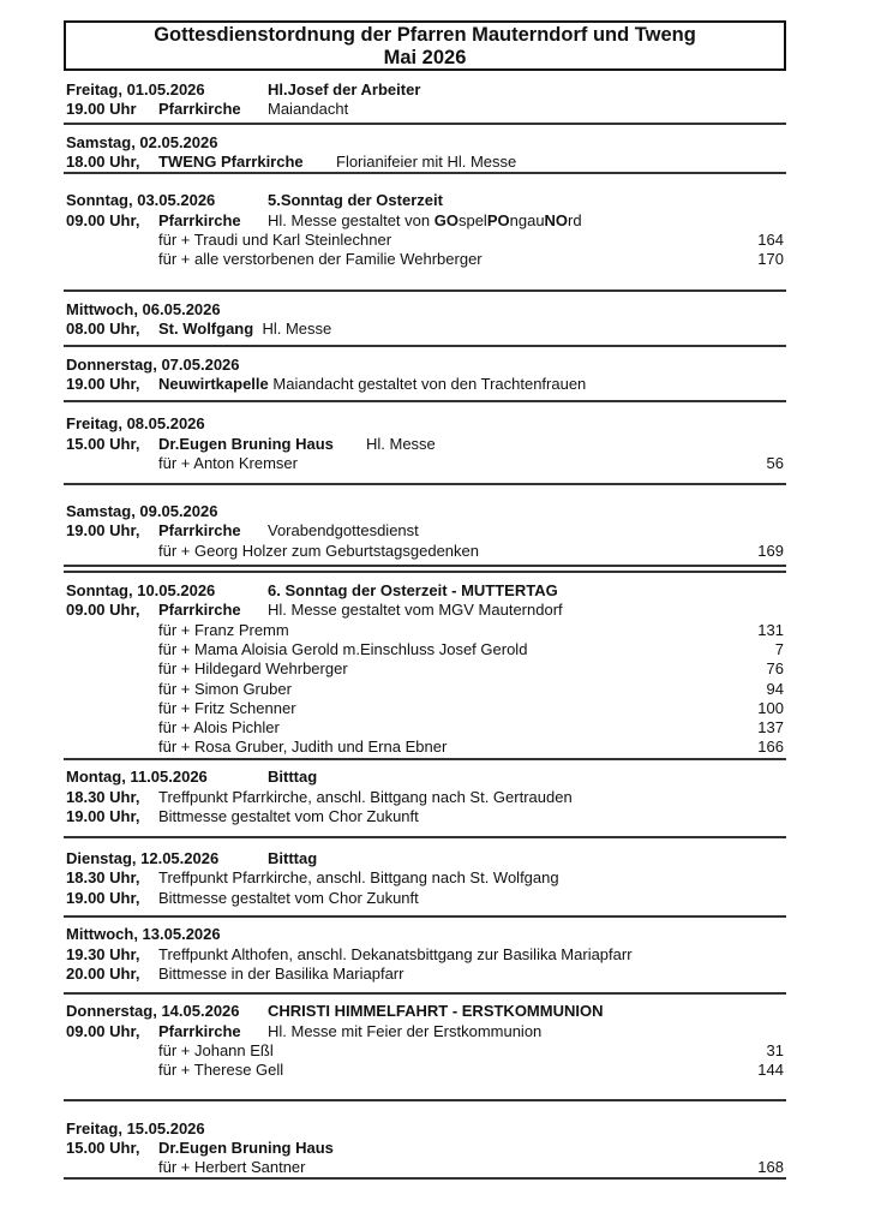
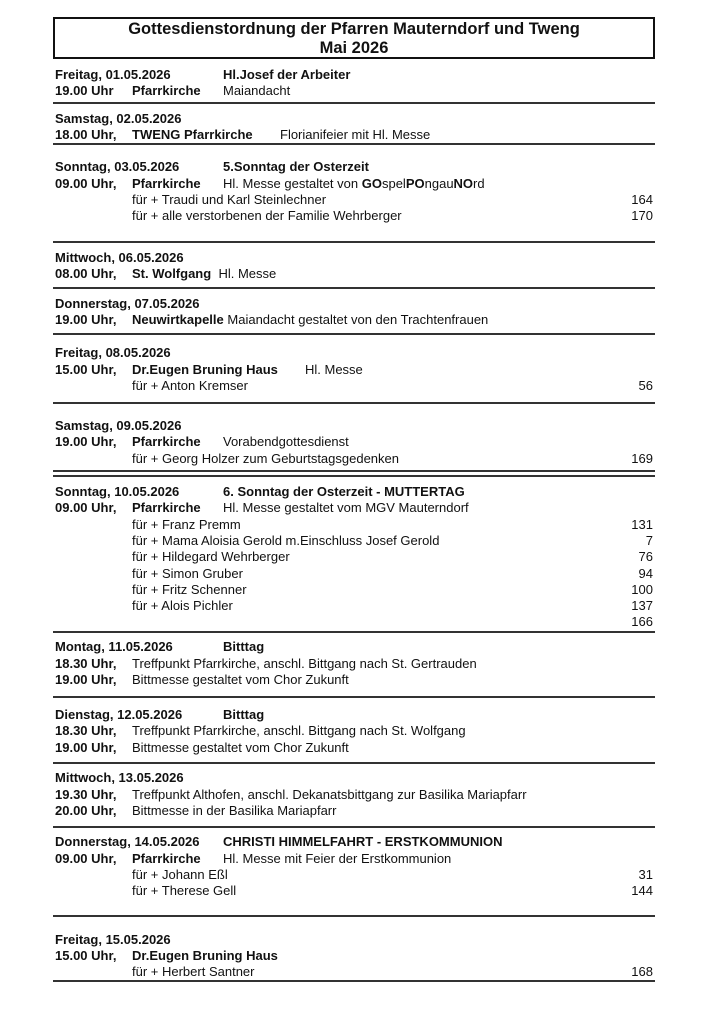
  Gottesdienstordnung der Pfarren Mauterndorf und Tweng
  Mai 2026
  Freitag, 01.05.2026
  Hl.Josef der Arbeiter
  19.00 Uhr
  Pfarrkirche
  Maiandacht
  Samstag, 02.05.2026
  18.00 Uhr,
  TWENG Pfarrkirche
  Florianifeier mit Hl. Messe
  Sonntag, 03.05.2026
  5.Sonntag der Osterzeit
  09.00 Uhr,
  Pfarrkirche
  Hl. Messe gestaltet von GOspelPOngauNOrd
  für + Traudi und Karl Steinlechner
  164
  für + alle verstorbenen der Familie Wehrberger
  170
  Mittwoch, 06.05.2026
  08.00 Uhr,
  St. Wolfgang Hl. Messe
  Donnerstag, 07.05.2026
  19.00 Uhr,
  Neuwirtkapelle Maiandacht gestaltet von den Trachtenfrauen
  Freitag, 08.05.2026
  15.00 Uhr,
  Dr.Eugen Bruning Haus
  Hl. Messe
  für + Anton Kremser
  56
  Samstag, 09.05.2026
  19.00 Uhr,
  Pfarrkirche
  Vorabendgottesdienst
  für + Georg Holzer zum Geburtstagsgedenken
  169
  Sonntag, 10.05.2026
  6. Sonntag der Osterzeit - MUTTERTAG
  09.00 Uhr,
  Pfarrkirche
  Hl. Messe gestaltet vom MGV Mauterndorf
  für + Franz Premm
  131
  für + Mama Aloisia Gerold m.Einschluss Josef Gerold
  7
  für + Hildegard Wehrberger
  76
  für + Simon Gruber
  94
  für + Fritz Schenner
  100
  für + Alois Pichler
  137
- für + Rosa Gruber, Judith und Erna Ebner
  166
  Montag, 11.05.2026
  Bitttag
  18.30 Uhr,
  Treffpunkt Pfarrkirche, anschl. Bittgang nach St. Gertrauden
  19.00 Uhr,
  Bittmesse gestaltet vom Chor Zukunft
  Dienstag, 12.05.2026
  Bitttag
  18.30 Uhr,
  Treffpunkt Pfarrkirche, anschl. Bittgang nach St. Wolfgang
  19.00 Uhr,
  Bittmesse gestaltet vom Chor Zukunft
  Mittwoch, 13.05.2026
  19.30 Uhr,
  Treffpunkt Althofen, anschl. Dekanatsbittgang zur Basilika Mariapfarr
  20.00 Uhr,
  Bittmesse in der Basilika Mariapfarr
  Donnerstag, 14.05.2026
  CHRISTI HIMMELFAHRT - ERSTKOMMUNION
  09.00 Uhr,
  Pfarrkirche
  Hl. Messe mit Feier der Erstkommunion
  für + Johann Eßl
  31
  für + Therese Gell
  144
  Freitag, 15.05.2026
  15.00 Uhr,
  Dr.Eugen Bruning Haus
  für + Herbert Santner
  168
